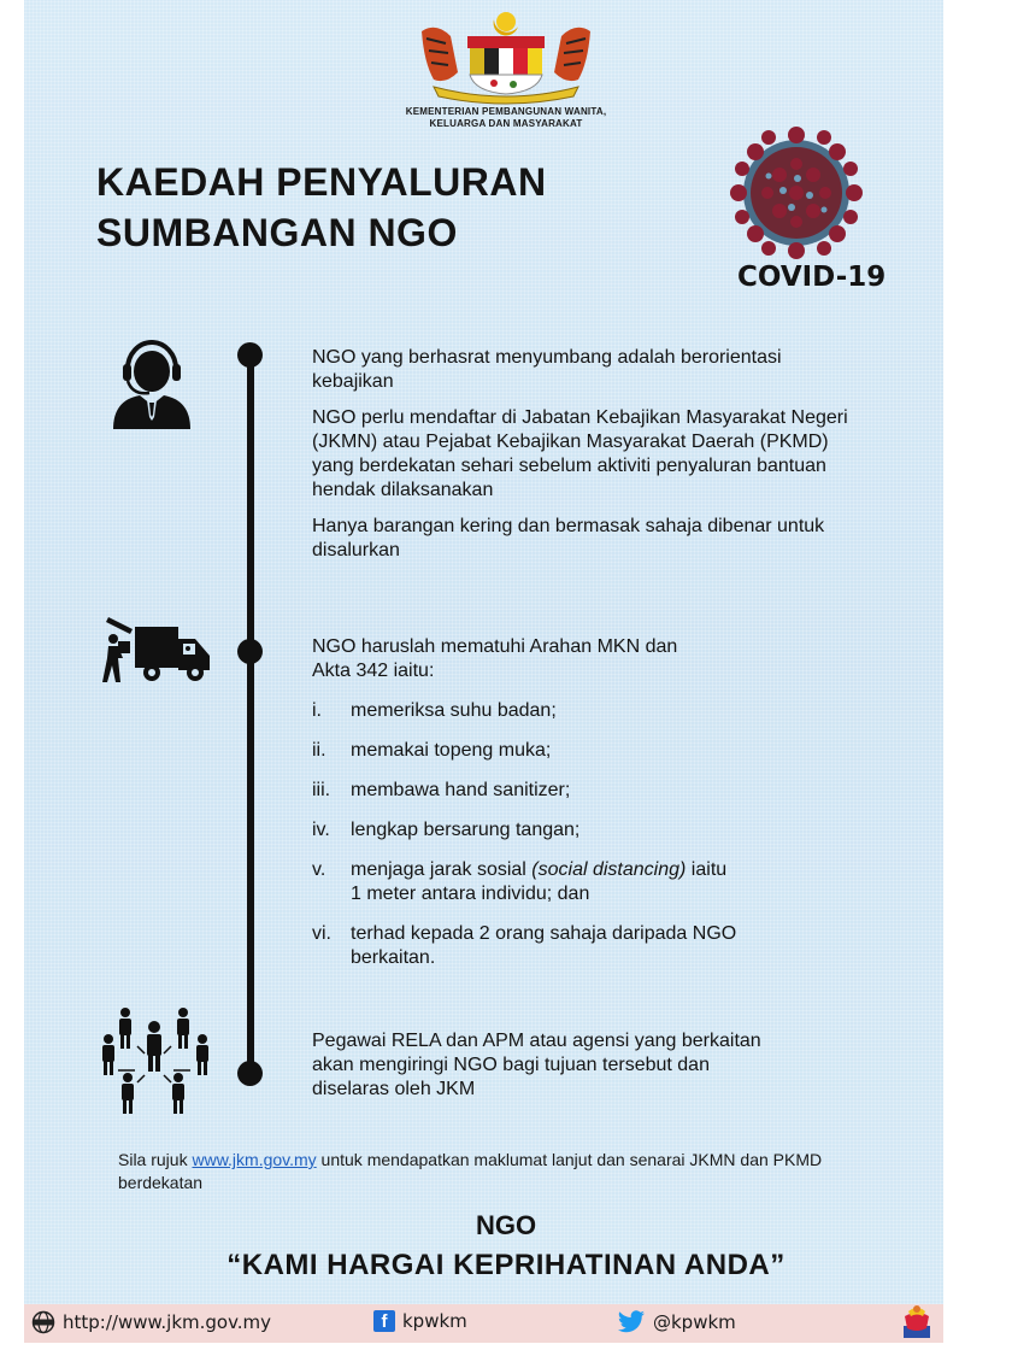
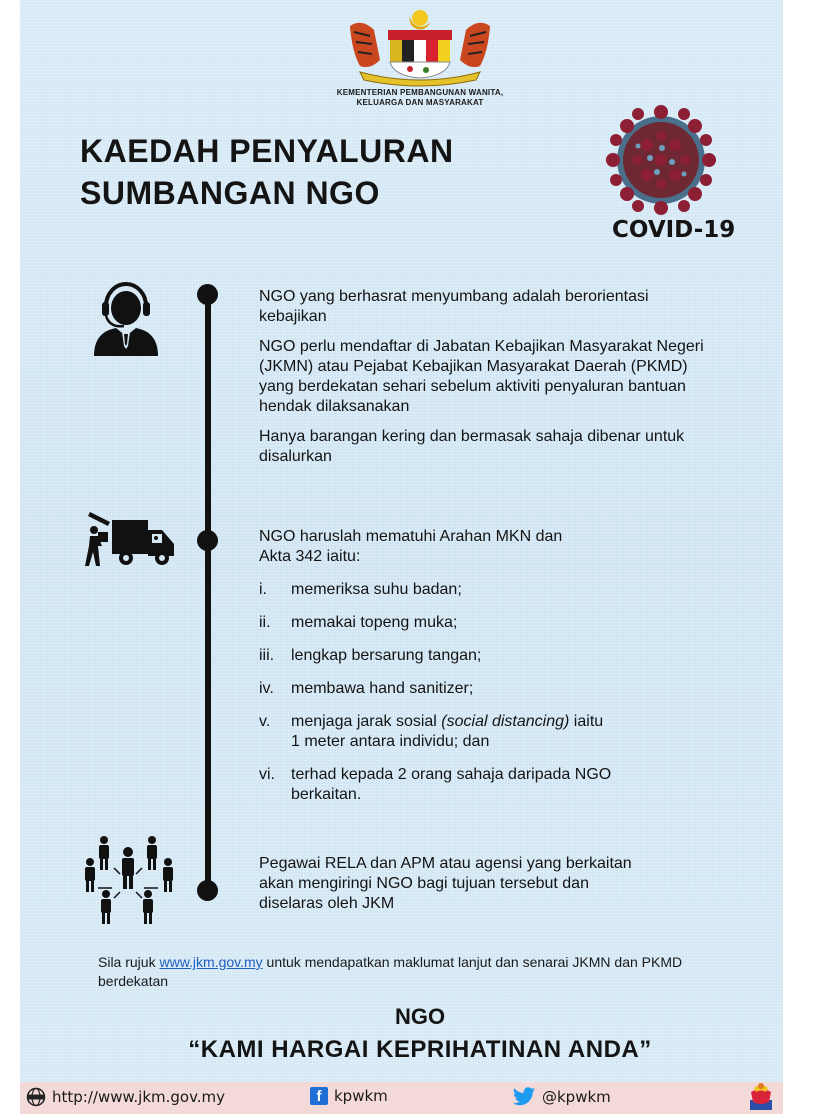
  KEMENTERIAN PEMBANGUNAN WANITA,
  KELUARGA DAN MASYARAKAT
  KAEDAH PENYALURAN
  SUMBANGAN NGO
  COVID-19
  NGO yang berhasrat menyumbang adalah berorientasi kebajikan
  NGO perlu mendaftar di Jabatan Kebajikan Masyarakat Negeri (JKMN) atau Pejabat Kebajikan Masyarakat Daerah (PKMD) yang berdekatan sehari sebelum aktiviti penyaluran bantuan hendak dilaksanakan
  Hanya barangan kering dan bermasak sahaja dibenar untuk disalurkan
  NGO haruslah mematuhi Arahan MKN dan
  Akta 342 iaitu:
  i.
  memeriksa suhu badan;
  ii.
  memakai topeng muka;
  iii.
- membawa hand sanitizer;
+ lengkap bersarung tangan;
  iv.
- lengkap bersarung tangan;
+ membawa hand sanitizer;
  v.
  menjaga jarak sosial (social distancing) iaitu
  1 meter antara individu; dan
  vi.
  terhad kepada 2 orang sahaja daripada NGO
  berkaitan.
  Pegawai RELA dan APM atau agensi yang berkaitan
  akan mengiringi NGO bagi tujuan tersebut dan
  diselaras oleh JKM
  Sila rujuk www.jkm.gov.my untuk mendapatkan maklumat lanjut dan senarai JKMN dan PKMD berdekatan
  NGO
  “KAMI HARGAI KEPRIHATINAN ANDA”
  http://www.jkm.gov.my
  f
  kpwkm
  @kpwkm
